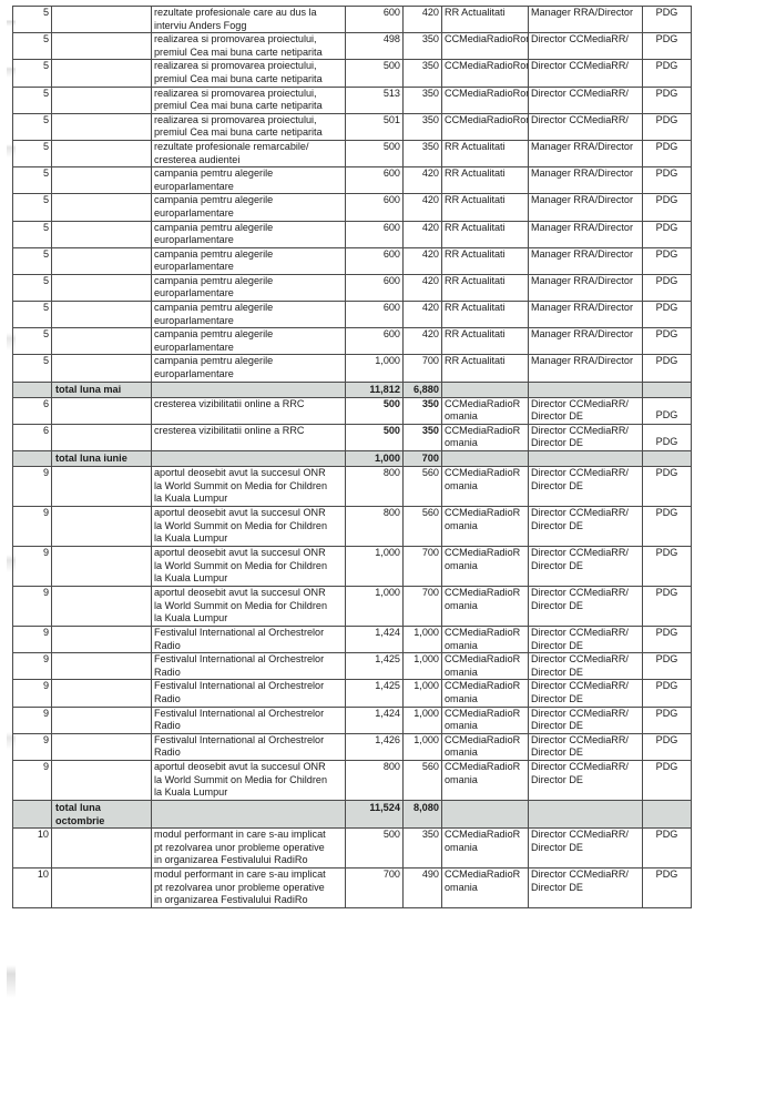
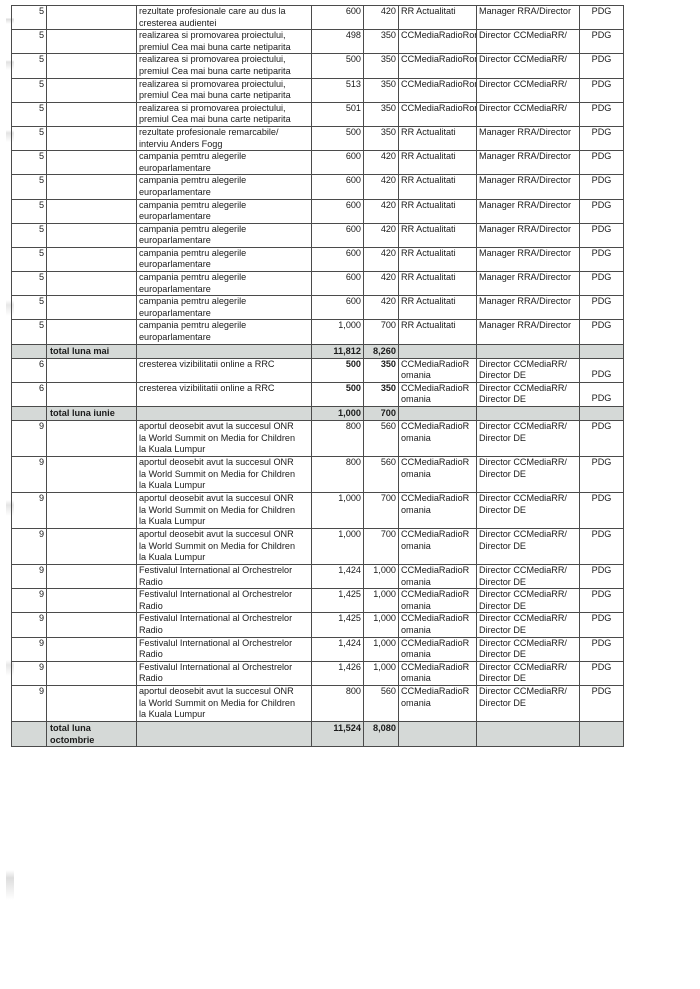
- 5		rezultate profesionale care au dus lainterviu Anders Fogg	600	420	RR Actualitati	Manager RRA/Director	PDG
+ 5		rezultate profesionale care au dus lacresterea audientei	600	420	RR Actualitati	Manager RRA/Director	PDG
  5		realizarea si promovarea proiectului,premiul Cea mai buna carte netiparita	498	350	CCMediaRadioRo	Director CCMediaRR/	PDG
  5		realizarea si promovarea proiectului,premiul Cea mai buna carte netiparita	500	350	CCMediaRadioRo	Director CCMediaRR/	PDG
  5		realizarea si promovarea proiectului,premiul Cea mai buna carte netiparita	513	350	CCMediaRadioRo	Director CCMediaRR/	PDG
  5		realizarea si promovarea proiectului,premiul Cea mai buna carte netiparita	501	350	CCMediaRadioRo	Director CCMediaRR/	PDG
- 5		rezultate profesionale remarcabile/cresterea audientei	500	350	RR Actualitati	Manager RRA/Director	PDG
+ 5		rezultate profesionale remarcabile/interviu Anders Fogg	500	350	RR Actualitati	Manager RRA/Director	PDG
  5		campania pemtru alegerileeuroparlamentare	600	420	RR Actualitati	Manager RRA/Director	PDG
  5		campania pemtru alegerileeuroparlamentare	600	420	RR Actualitati	Manager RRA/Director	PDG
  5		campania pemtru alegerileeuroparlamentare	600	420	RR Actualitati	Manager RRA/Director	PDG
  5		campania pemtru alegerileeuroparlamentare	600	420	RR Actualitati	Manager RRA/Director	PDG
  5		campania pemtru alegerileeuroparlamentare	600	420	RR Actualitati	Manager RRA/Director	PDG
  5		campania pemtru alegerileeuroparlamentare	600	420	RR Actualitati	Manager RRA/Director	PDG
  5		campania pemtru alegerileeuroparlamentare	600	420	RR Actualitati	Manager RRA/Director	PDG
  5		campania pemtru alegerileeuroparlamentare	1,000	700	RR Actualitati	Manager RRA/Director	PDG
- 	total luna mai		11,812	6,880
+ 	total luna mai		11,812	8,260
  6		cresterea vizibilitatii online a RRC	500	350	CCMediaRadioRomania	Director CCMediaRR/Director DE	PDG
  6		cresterea vizibilitatii online a RRC	500	350	CCMediaRadioRomania	Director CCMediaRR/Director DE	PDG
  	total luna iunie		1,000	700
  9		aportul deosebit avut la succesul ONRla World Summit on Media for Childrenla Kuala Lumpur	800	560	CCMediaRadioRomania	Director CCMediaRR/Director DE	PDG
  9		aportul deosebit avut la succesul ONRla World Summit on Media for Childrenla Kuala Lumpur	800	560	CCMediaRadioRomania	Director CCMediaRR/Director DE	PDG
  9		aportul deosebit avut la succesul ONRla World Summit on Media for Childrenla Kuala Lumpur	1,000	700	CCMediaRadioRomania	Director CCMediaRR/Director DE	PDG
  9		aportul deosebit avut la succesul ONRla World Summit on Media for Childrenla Kuala Lumpur	1,000	700	CCMediaRadioRomania	Director CCMediaRR/Director DE	PDG
  9		Festivalul International al OrchestrelorRadio	1,424	1,000	CCMediaRadioRomania	Director CCMediaRR/Director DE	PDG
  9		Festivalul International al OrchestrelorRadio	1,425	1,000	CCMediaRadioRomania	Director CCMediaRR/Director DE	PDG
  9		Festivalul International al OrchestrelorRadio	1,425	1,000	CCMediaRadioRomania	Director CCMediaRR/Director DE	PDG
  9		Festivalul International al OrchestrelorRadio	1,424	1,000	CCMediaRadioRomania	Director CCMediaRR/Director DE	PDG
  9		Festivalul International al OrchestrelorRadio	1,426	1,000	CCMediaRadioRomania	Director CCMediaRR/Director DE	PDG
  9		aportul deosebit avut la succesul ONRla World Summit on Media for Childrenla Kuala Lumpur	800	560	CCMediaRadioRomania	Director CCMediaRR/Director DE	PDG
  	total lunaoctombrie		11,524	8,080
- 10		modul performant in care s-au implicatpt rezolvarea unor probleme operativein organizarea Festivalului RadiRo	500	350	CCMediaRadioRomania	Director CCMediaRR/Director DE	PDG
- 10		modul performant in care s-au implicatpt rezolvarea unor probleme operativein organizarea Festivalului RadiRo	700	490	CCMediaRadioRomania	Director CCMediaRR/Director DE	PDG
